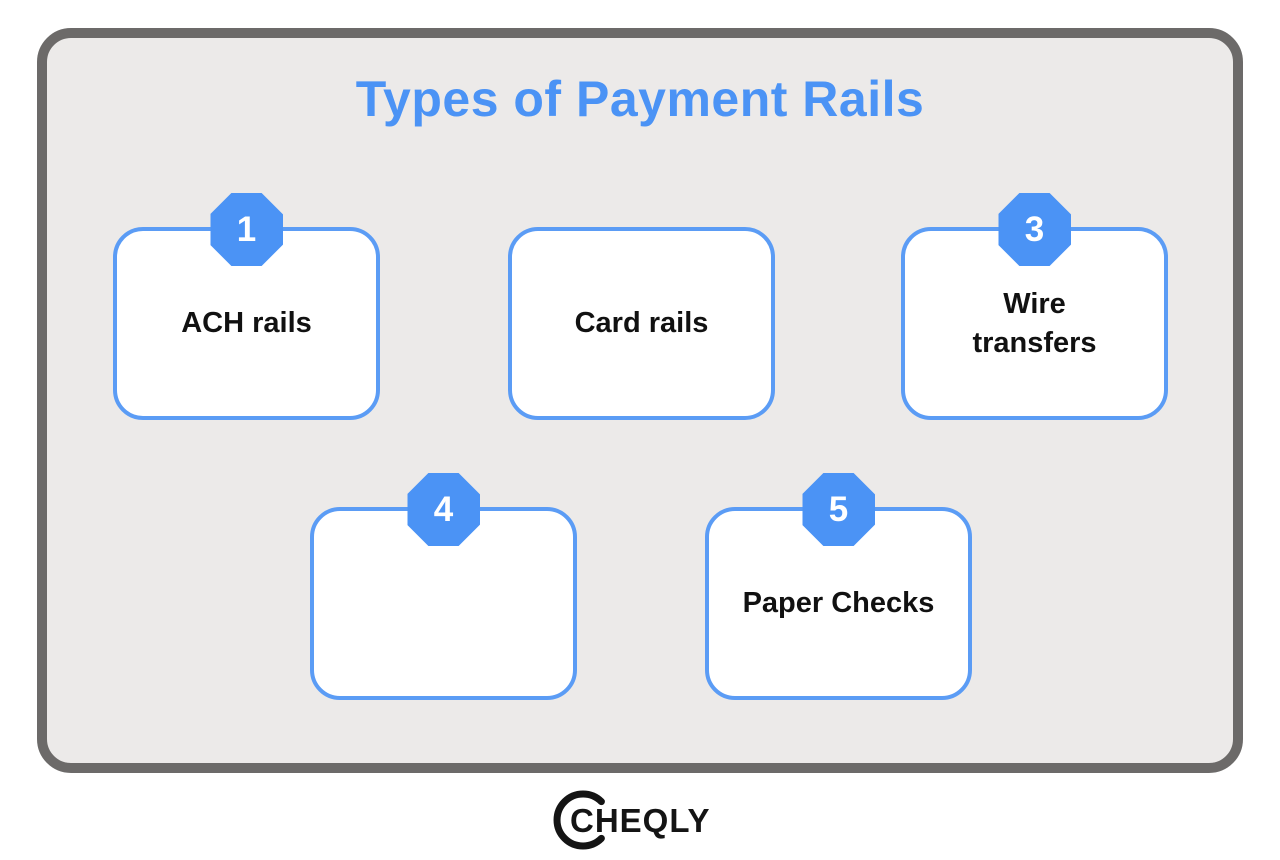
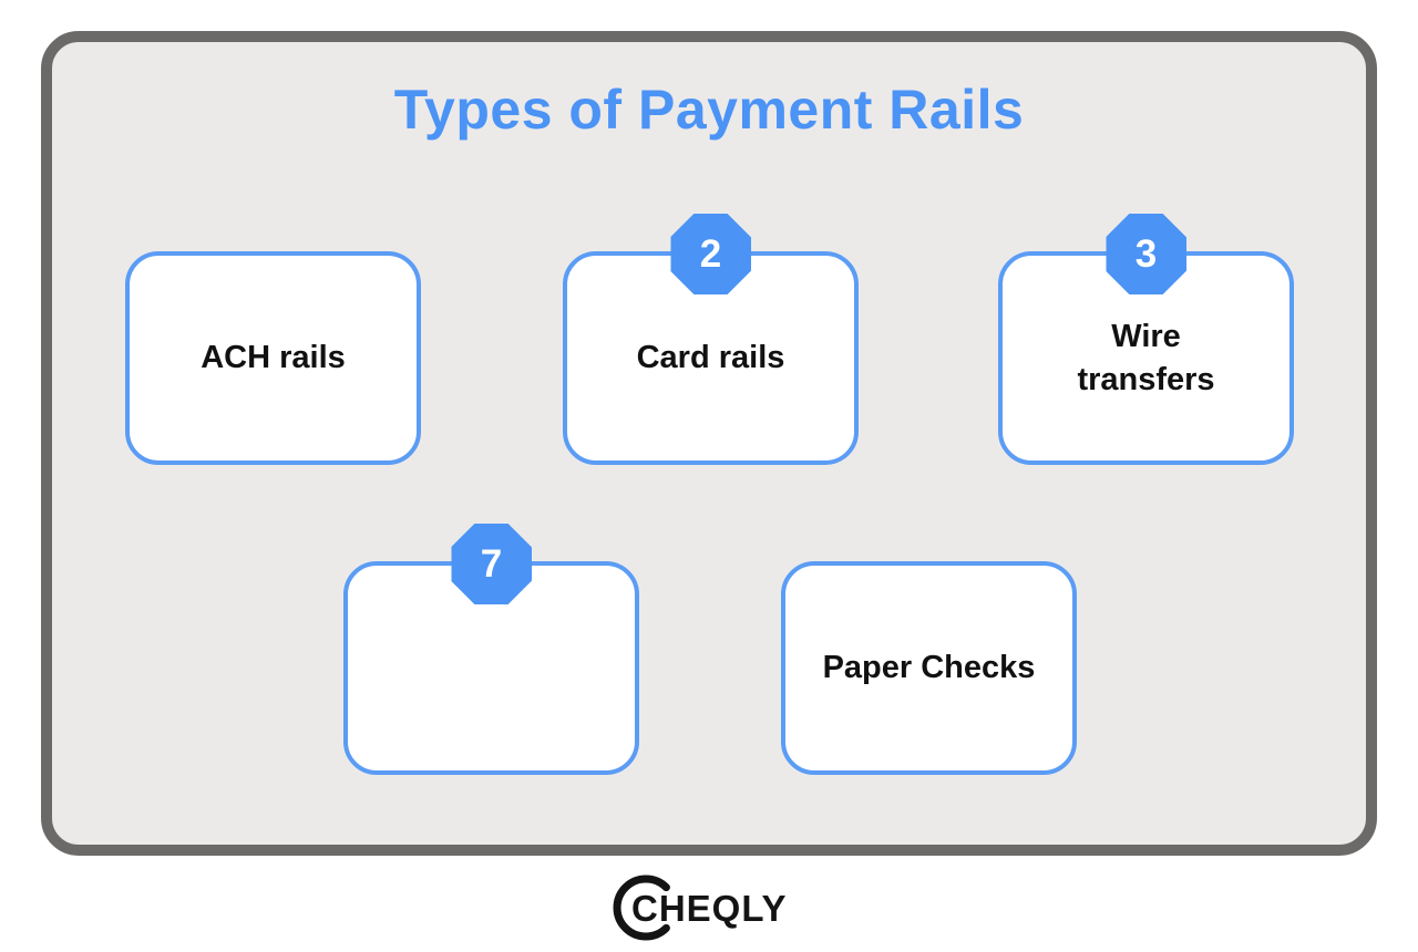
  Types of Payment Rails
- 1
  ACH rails
+ 2
  Card rails
  3
  Wire
  transfers
- 4
+ 7
- 5
  Paper Checks
  CHEQLY
